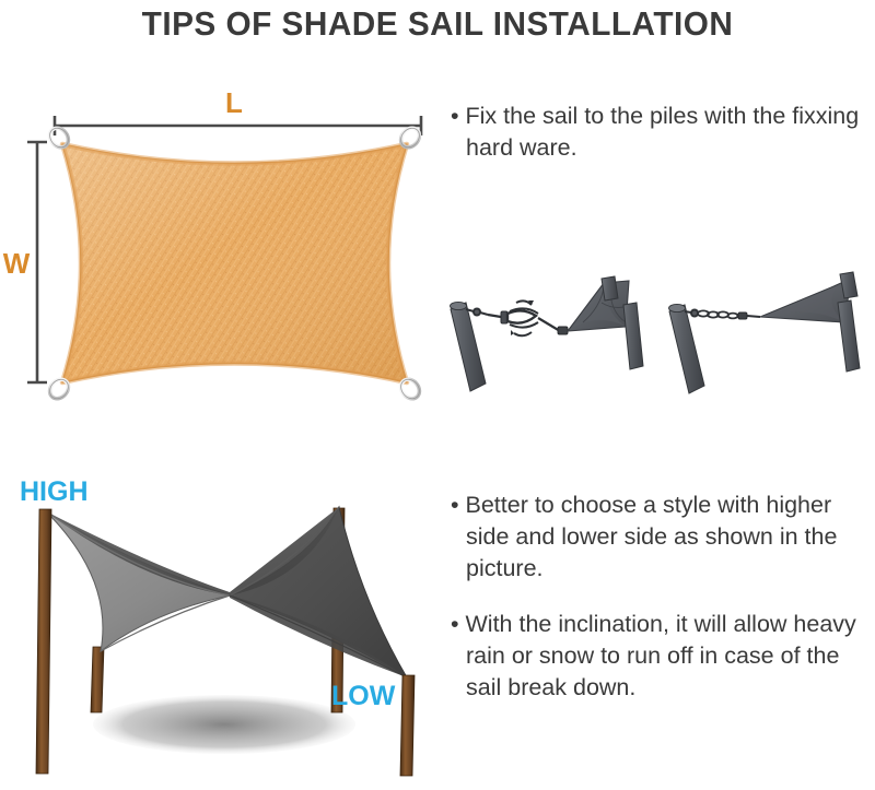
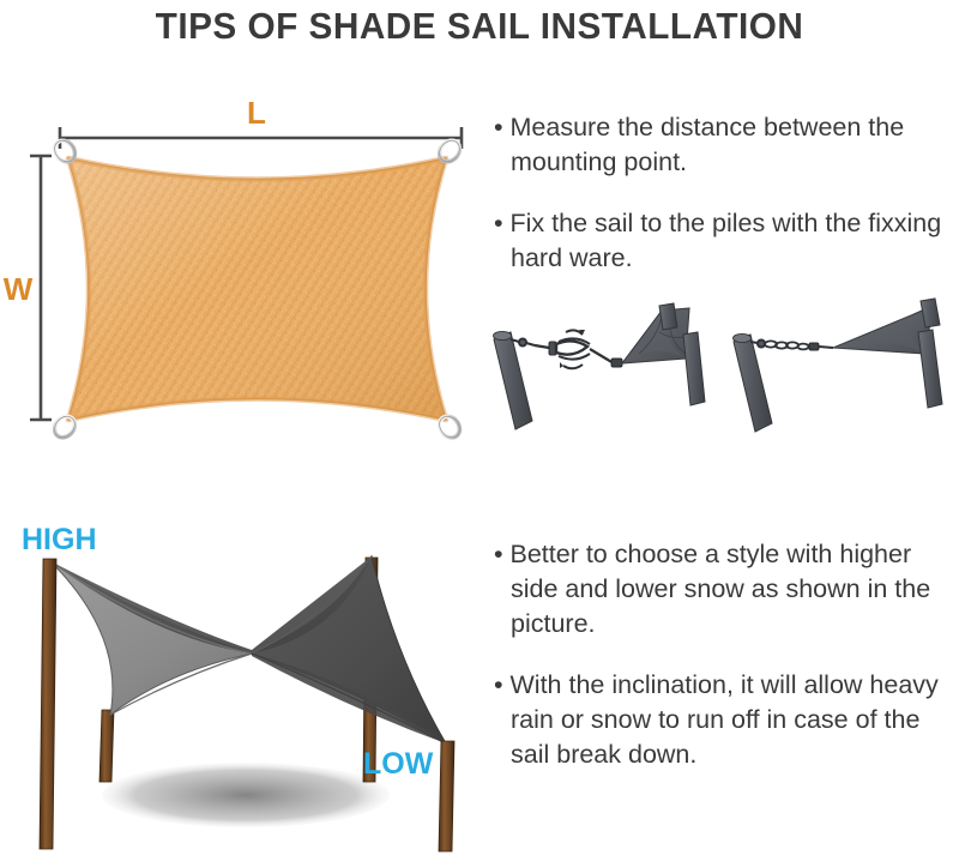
  TIPS OF SHADE SAIL INSTALLATION
  L
  W
+ • Measure the distance between the mounting point.
  • Fix the sail to the piles with the fixxing hard ware.
  HIGH
  LOW
- • Better to choose a style with higher side and lower side as shown in the picture.
+ • Better to choose a style with higher side and lower snow as shown in the picture.
  • With the inclination, it will allow heavy rain or snow to run off in case of the sail break down.
